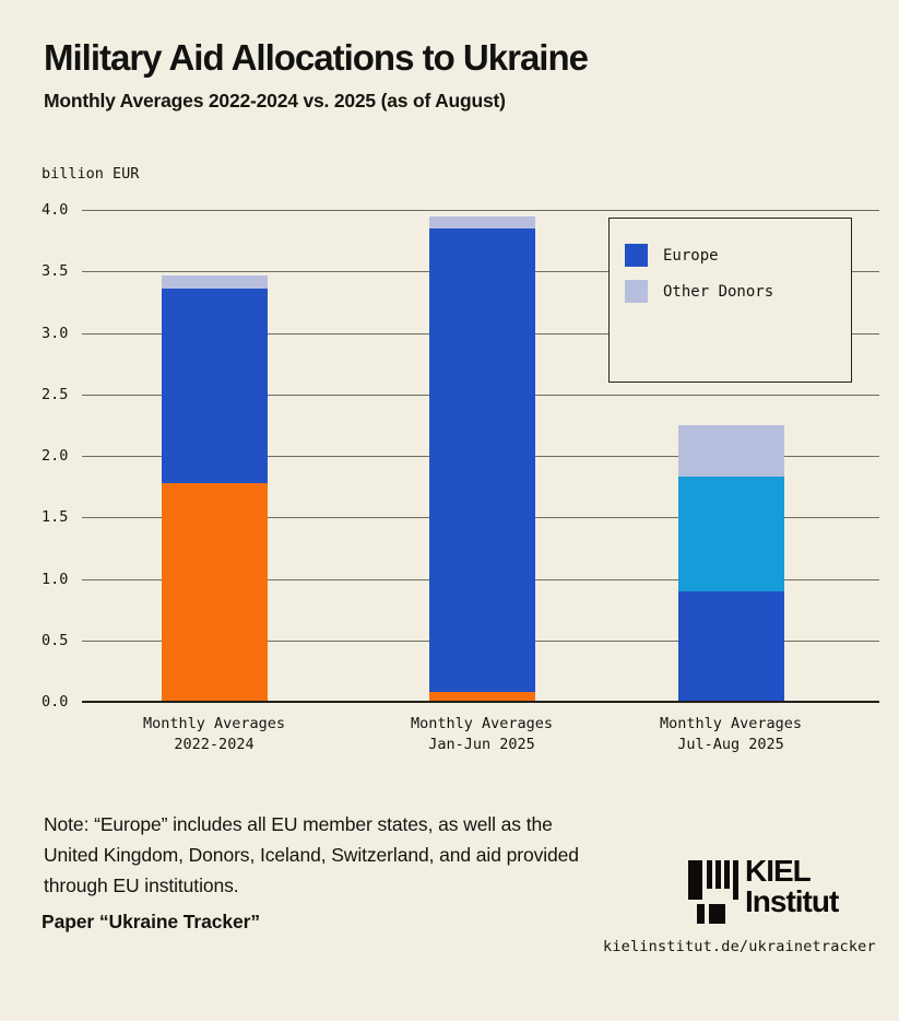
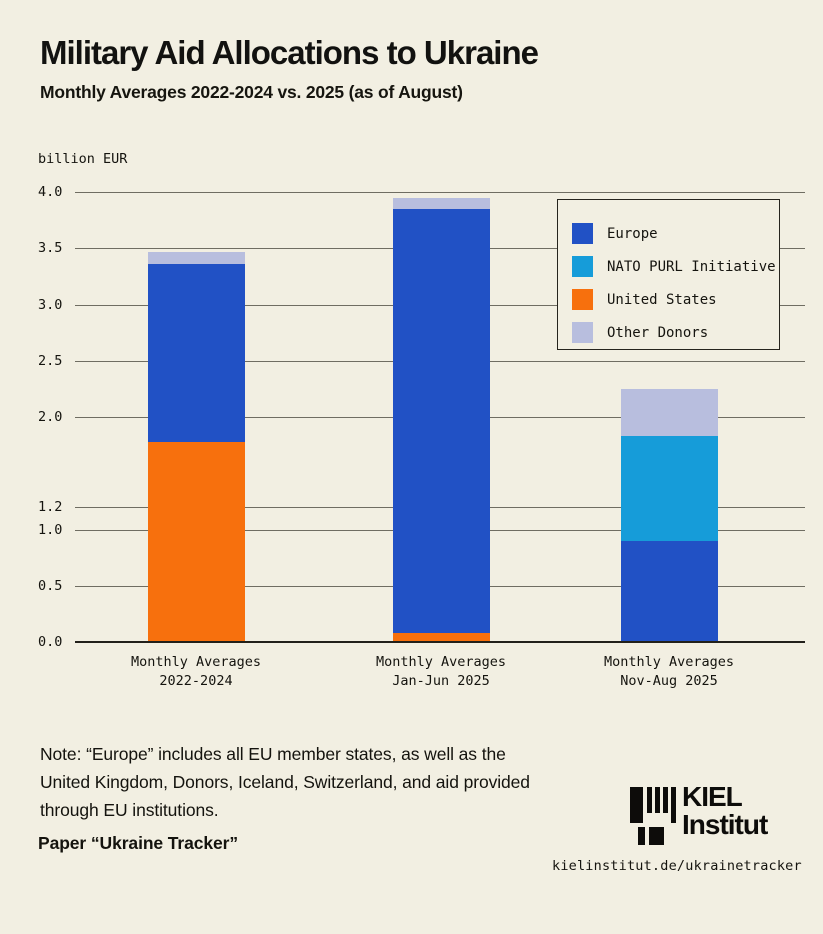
  Military Aid Allocations to Ukraine
  Monthly Averages 2022-2024 vs. 2025 (as of August)
  billion EUR
  0.0
  0.5
  1.0
- 1.5
+ 1.2
  2.0
  2.5
  3.0
  3.5
  4.0
  Monthly Averages
  2022-2024
  Monthly Averages
  Jan-Jun 2025
  Monthly Averages
- Jul-Aug 2025
+ Nov-Aug 2025
  Europe
+ NATO PURL Initiative
+ United States
  Other Donors
  Note: “Europe” includes all EU member states, as well as the
  United Kingdom, Donors, Iceland, Switzerland, and aid provided
  through EU institutions.
  Paper “Ukraine Tracker”
  KIEL
  Institut
  kielinstitut.de/ukrainetracker
